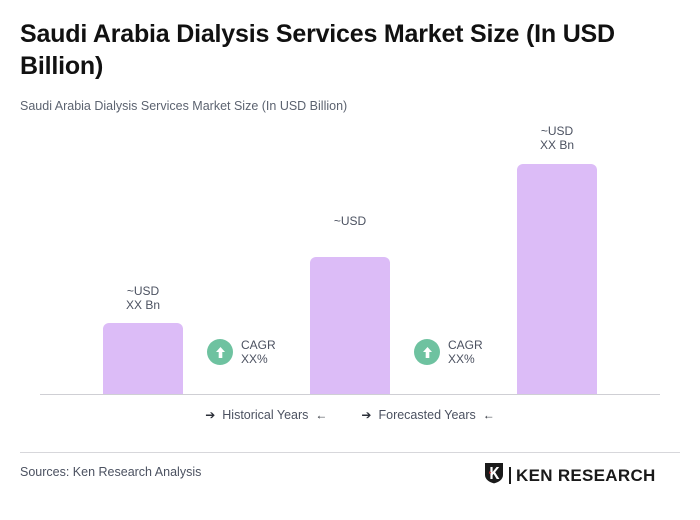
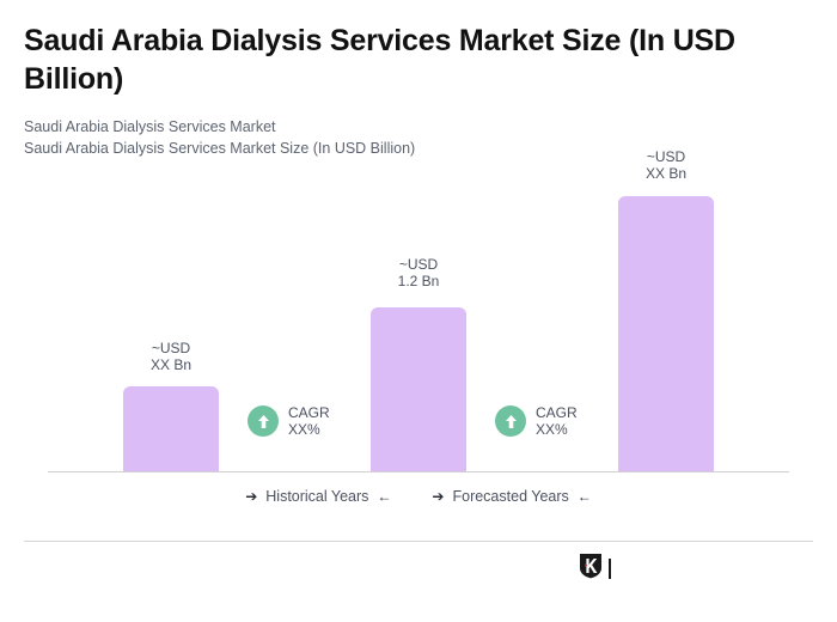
  Saudi Arabia Dialysis Services Market Size (In USD Billion)
+ Saudi Arabia Dialysis Services Market
  Saudi Arabia Dialysis Services Market Size (In USD Billion)
  ~USD
  XX Bn
  CAGR
  XX%
  ~USD
+ 1.2 Bn
  CAGR
  XX%
  ~USD
  XX Bn
  ➔
  Historical Years
  ←
  ➔
  Forecasted Years
  ←
- Sources: Ken Research Analysis
- KEN RESEARCH
